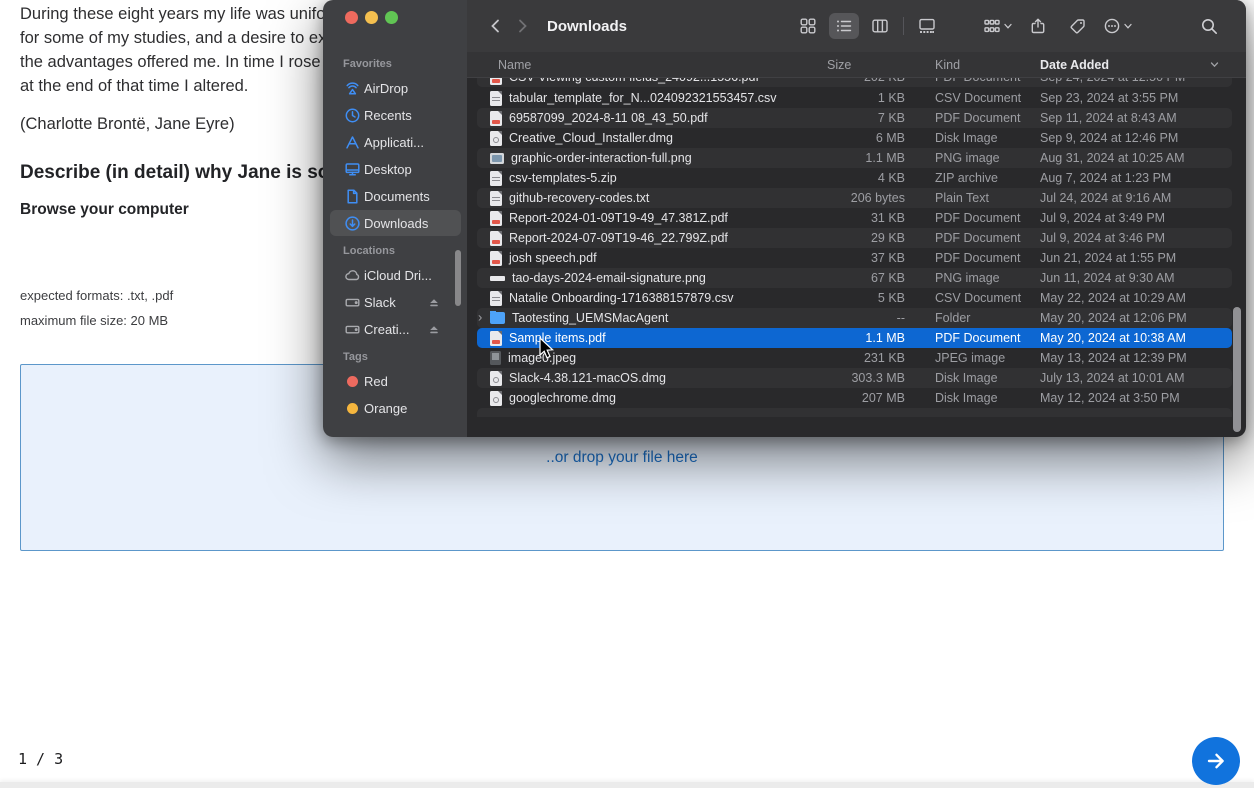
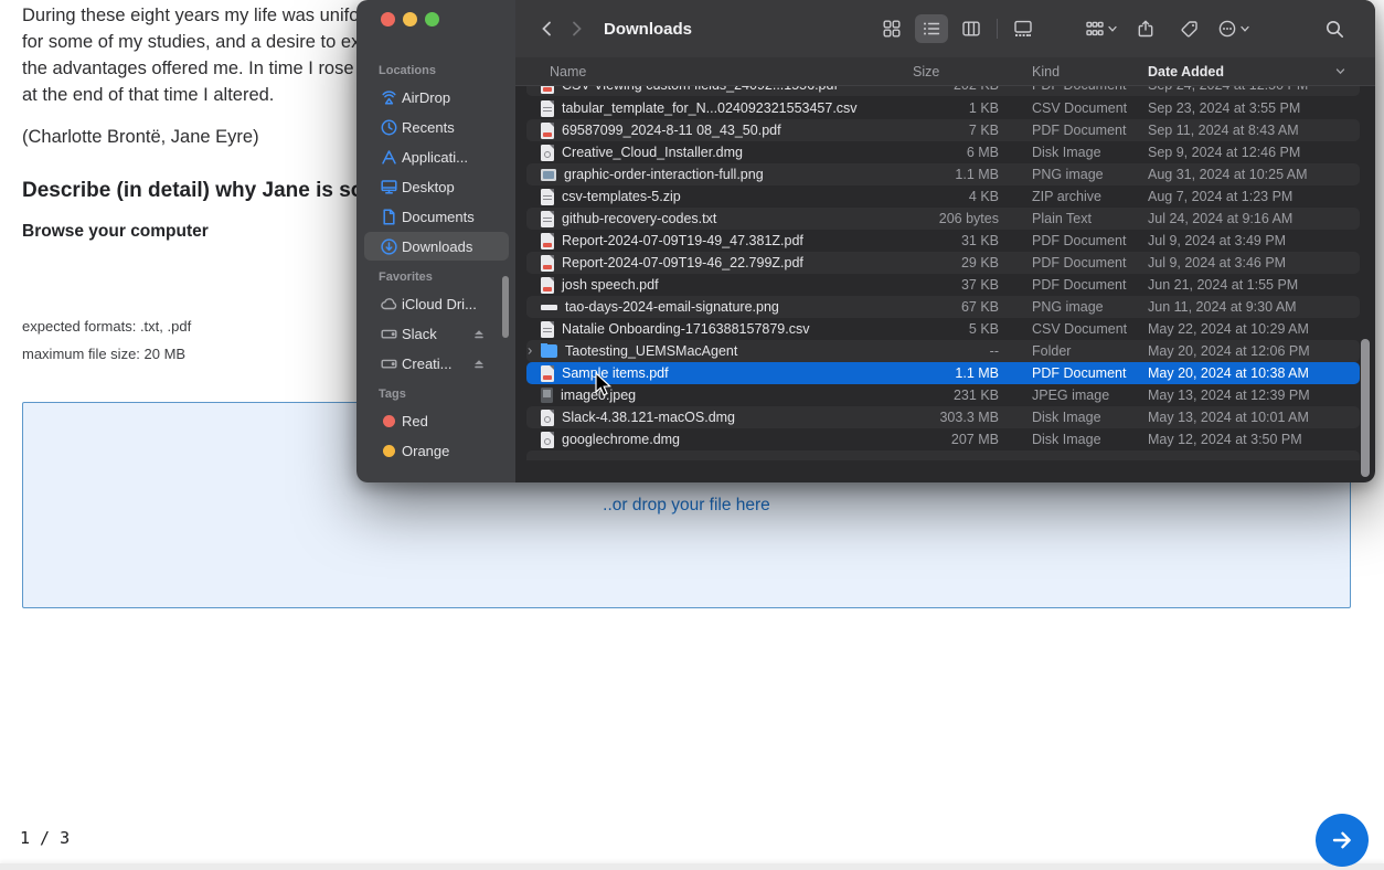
  During these eight years my life was unifo
  for some of my studies, and a desire to e
  the advantages offered me. In time I rose
  at the end of that time I altered.
  (Charlotte Brontë, Jane Eyre)
  Describe (in detail) why Jane is s
  Browse your computer
  expected formats: .txt, .pdf
  maximum file size: 20 MB
  ..or drop your file here
  1 / 3
- Favorites
+ Locations
  AirDrop
  Recents
  Applicati...
  Desktop
  Documents
  Downloads
- Locations
+ Favorites
  iCloud Dri...
  Slack
  Creati...
  Tags
  Red
  Orange
  Downloads
  Name
  Size
  Kind
  Date Added
  tabular_template_for_N...024092321553457.csv
  1 KB
  CSV Document
  Sep 23, 2024 at 3:55 PM
  69587099_2024-8-11 08_43_50.pdf
  7 KB
  PDF Document
  Sep 11, 2024 at 8:43 AM
  Creative_Cloud_Installer.dmg
  6 MB
  Disk Image
  Sep 9, 2024 at 12:46 PM
  graphic-order-interaction-full.png
  1.1 MB
  PNG image
  Aug 31, 2024 at 10:25 AM
  csv-templates-5.zip
  4 KB
  ZIP archive
  Aug 7, 2024 at 1:23 PM
  github-recovery-codes.txt
  206 bytes
  Plain Text
  Jul 24, 2024 at 9:16 AM
- Report-2024-01-09T19-49_47.381Z.pdf
+ Report-2024-07-09T19-49_47.381Z.pdf
  31 KB
  PDF Document
  Jul 9, 2024 at 3:49 PM
  Report-2024-07-09T19-46_22.799Z.pdf
  29 KB
  PDF Document
  Jul 9, 2024 at 3:46 PM
  josh speech.pdf
  37 KB
  PDF Document
  Jun 21, 2024 at 1:55 PM
  tao-days-2024-email-signature.png
  67 KB
  PNG image
  Jun 11, 2024 at 9:30 AM
  Natalie Onboarding-1716388157879.csv
  5 KB
  CSV Document
  May 22, 2024 at 10:29 AM
  ›
  Taotesting_UEMSMacAgent
  --
  Folder
  May 20, 2024 at 12:06 PM
  Sample items.pdf
  1.1 MB
  PDF Document
  May 20, 2024 at 10:38 AM
  image0.jpeg
  231 KB
  JPEG image
  May 13, 2024 at 12:39 PM
  Slack-4.38.121-macOS.dmg
  303.3 MB
  Disk Image
- July 13, 2024 at 10:01 AM
+ May 13, 2024 at 10:01 AM
  googlechrome.dmg
  207 MB
  Disk Image
  May 12, 2024 at 3:50 PM
